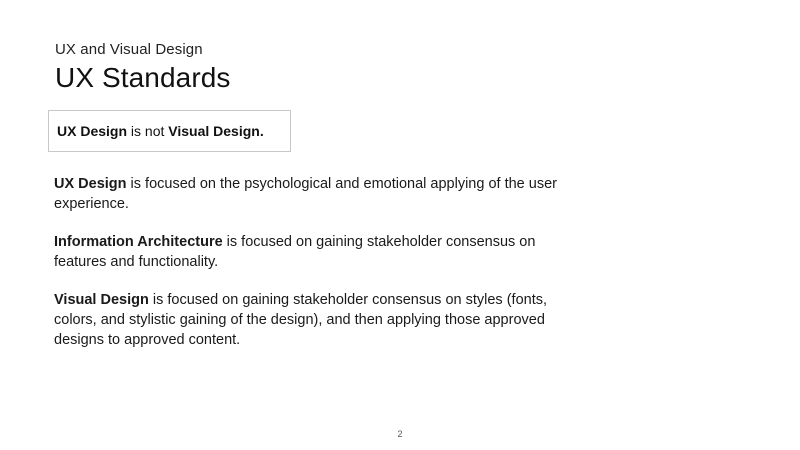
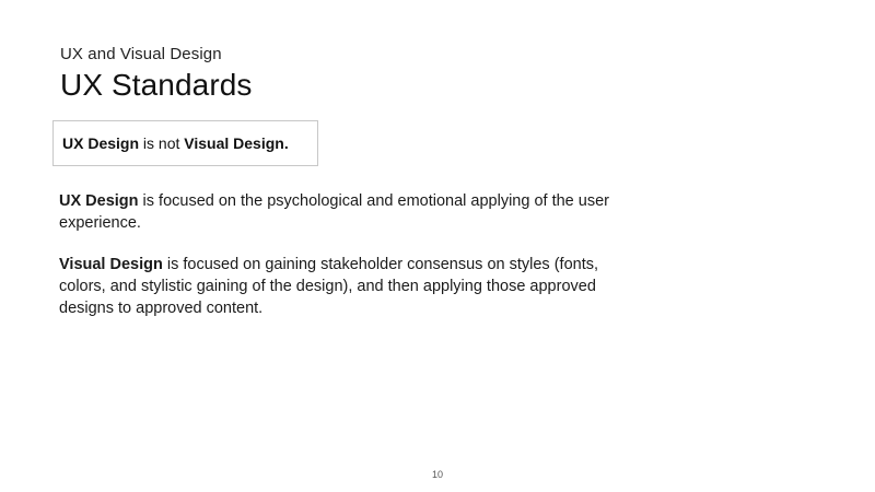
  UX and Visual Design
  UX Standards
  UX Design is not Visual Design.
  UX Design is focused on the psychological and emotional applying of the user experience.
- Information Architecture is focused on gaining stakeholder consensus on features and functionality.
  Visual Design is focused on gaining stakeholder consensus on styles (fonts, colors, and stylistic gaining of the design), and then applying those approved designs to approved content.
- 2
+ 10
